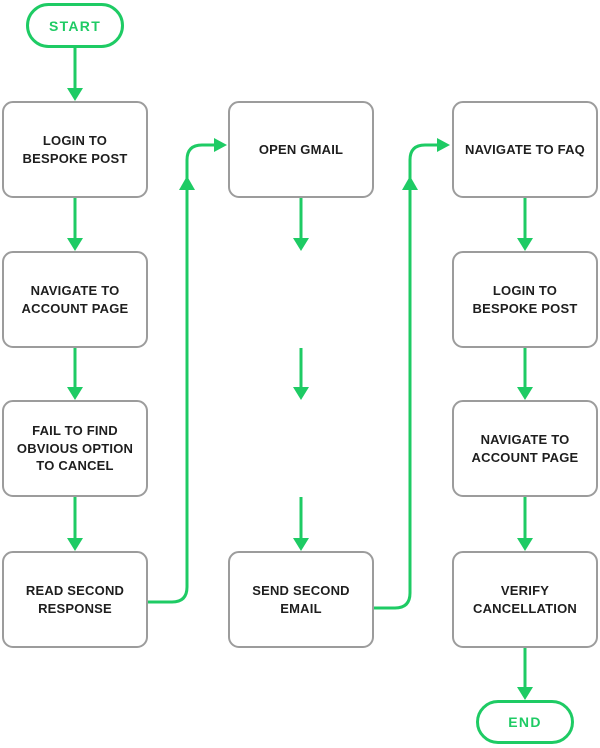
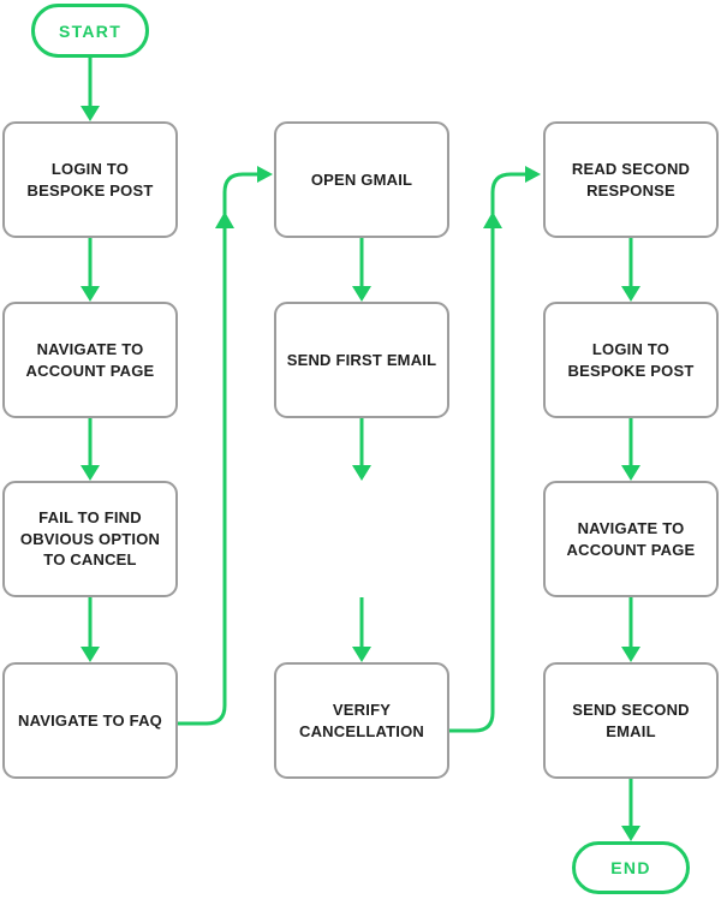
  START
  LOGIN TO BESPOKE POST
  NAVIGATE TO ACCOUNT PAGE
  FAIL TO FIND OBVIOUS OPTION TO CANCEL
- READ SECOND RESPONSE
+ NAVIGATE TO FAQ
  OPEN GMAIL
+ SEND FIRST EMAIL
- SEND SECOND EMAIL
+ VERIFY CANCELLATION
- NAVIGATE TO FAQ
+ READ SECOND RESPONSE
  LOGIN TO BESPOKE POST
  NAVIGATE TO ACCOUNT PAGE
- VERIFY CANCELLATION
+ SEND SECOND EMAIL
  END
